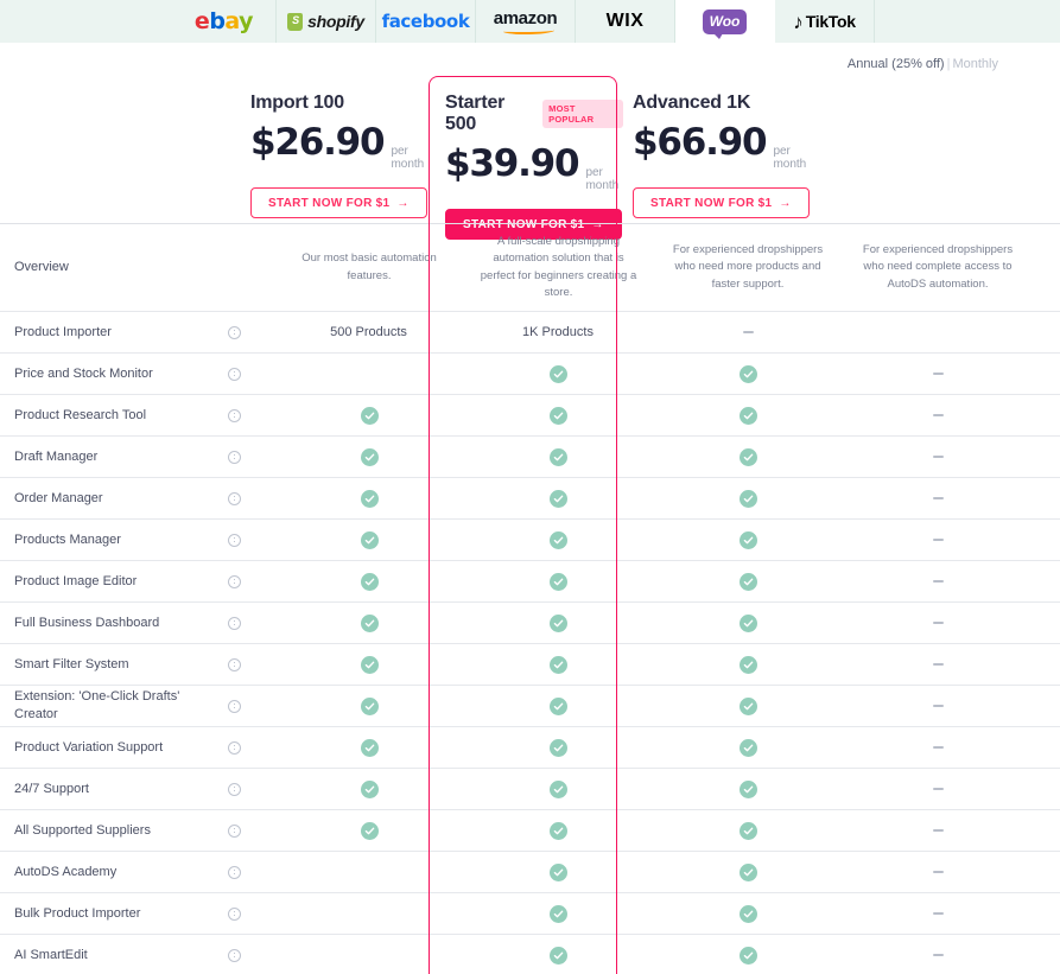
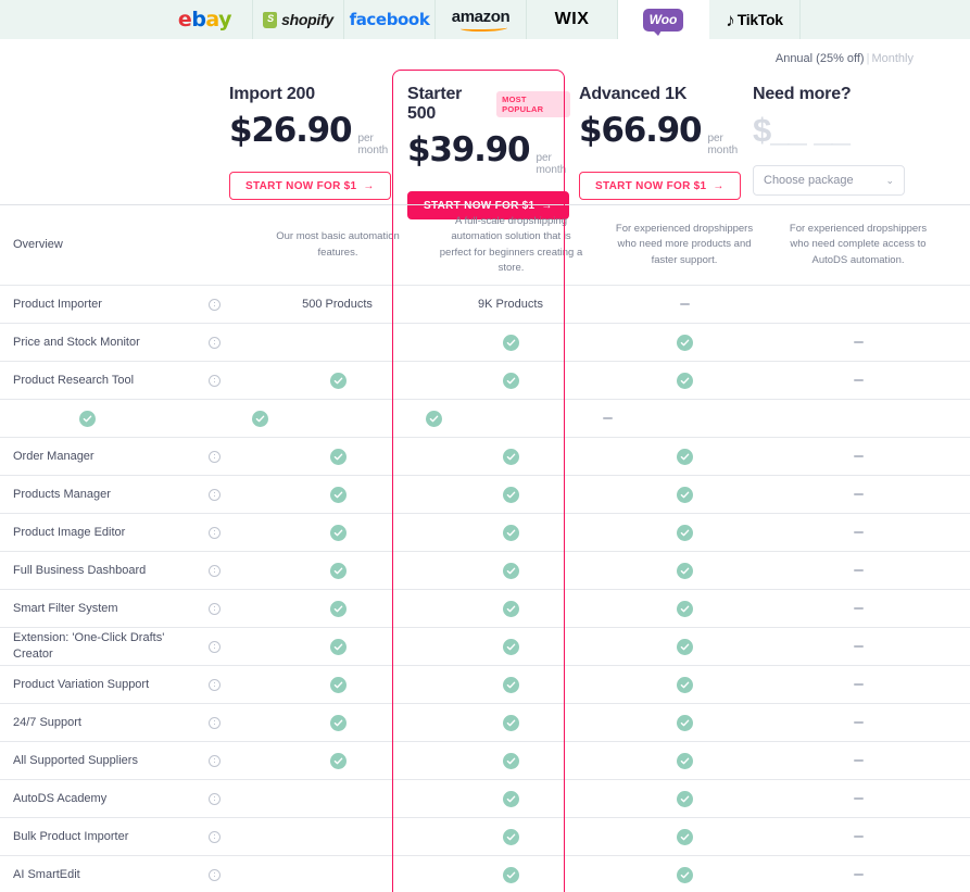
  ebay
  shopify
  facebook
  amazon
  WIX
  Woo
  ♪
  TikTok
  Annual (25% off) Monthly
- Import 100
+ Import 200
  $26.90
  per month
  START NOW FOR $1
  →
  Starter 500
  MOST POPULAR
  $39.90
  per month
  START NOW FOR $1
  →
  Advanced 1K
  $66.90
  per month
  START NOW FOR $1
  →
+ Need more?
+ $__ __
+ Choose package
+ ⌄
  Overview
  Our most basic automation features.
  A full-scale dropshipping automation solution that is perfect for beginners creating a store.
  For experienced dropshippers who need more products and faster support.
  For experienced dropshippers who need complete access to AutoDS automation.
  Product Importer
  500 Products
- 1K Products
+ 9K Products
  Price and Stock Monitor
  Product Research Tool
- Draft Manager
  Order Manager
  Products Manager
  Product Image Editor
  Full Business Dashboard
  Smart Filter System
  Extension: 'One-Click Drafts' Creator
  Product Variation Support
  24/7 Support
  All Supported Suppliers
  AutoDS Academy
  Bulk Product Importer
  AI SmartEdit
